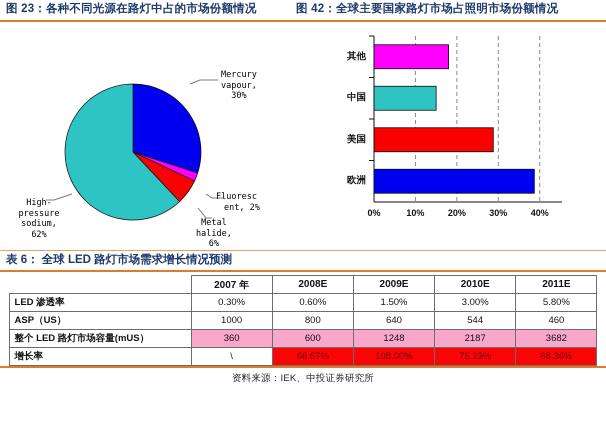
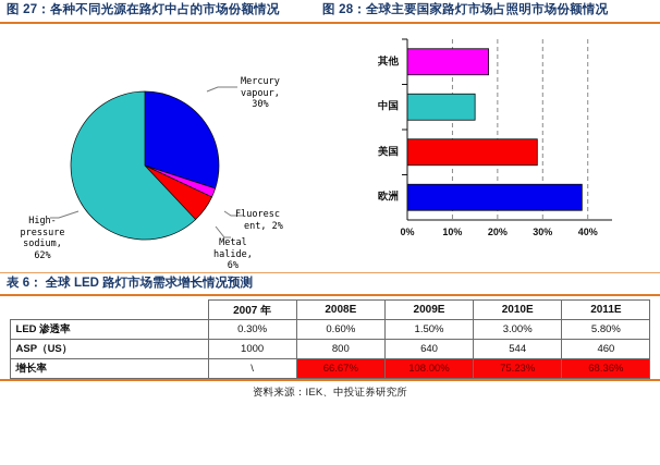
- 图 23：各种不同光源在路灯中占的市场份额情况
+ 图 27：各种不同光源在路灯中占的市场份额情况
- 图 42：全球主要国家路灯市场占照明市场份额情况
+ 图 28：全球主要国家路灯市场占照明市场份额情况
  Mercury
  vapour,
  30%
  Fluoresc
  ent, 2%
  Metal
  halide,
  6%
  High-
  pressure
  sodium,
  62%
  欧洲
  美国
  中国
  其他
  0%
  10%
  20%
  30%
  40%
  表 6： 全球 LED 路灯市场需求增长情况预测
  	2007 年	2008E	2009E	2010E	2011E
  LED 渗透率	0.30%	0.60%	1.50%	3.00%	5.80%
  ASP（US）	1000	800	640	544	460
- 整个 LED 路灯市场容量(mUS）	360	600	1248	2187	3682
  增长率	\	66.67%	108.00%	75.23%	68.36%
  资料来源：IEK、中投证券研究所
